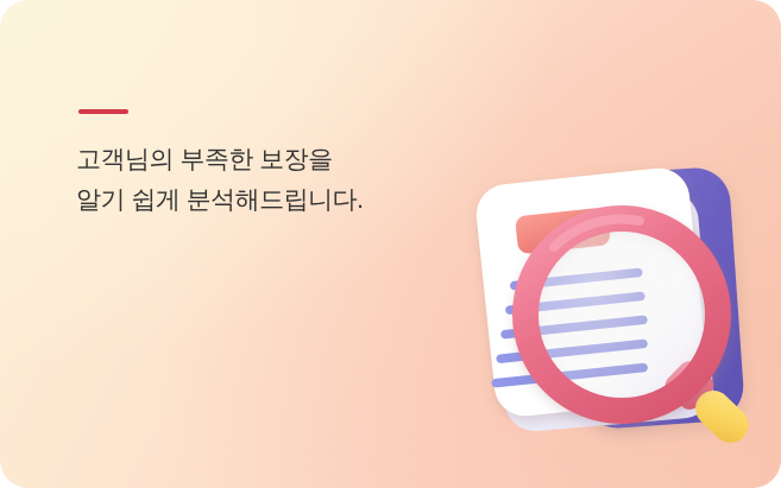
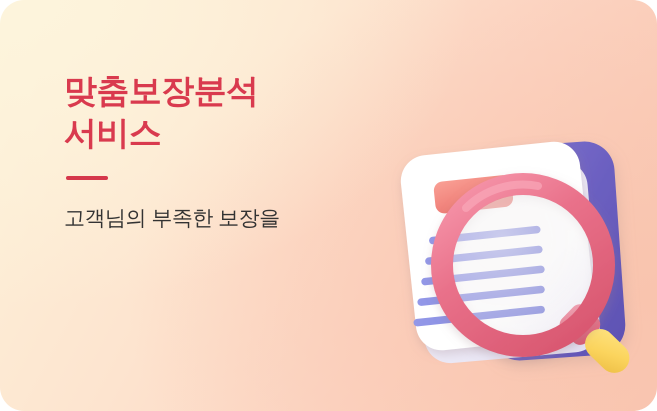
+ 맞춤보장분석
+ 서비스
  고객님의 부족한 보장을
- 알기 쉽게 분석해드립니다.
